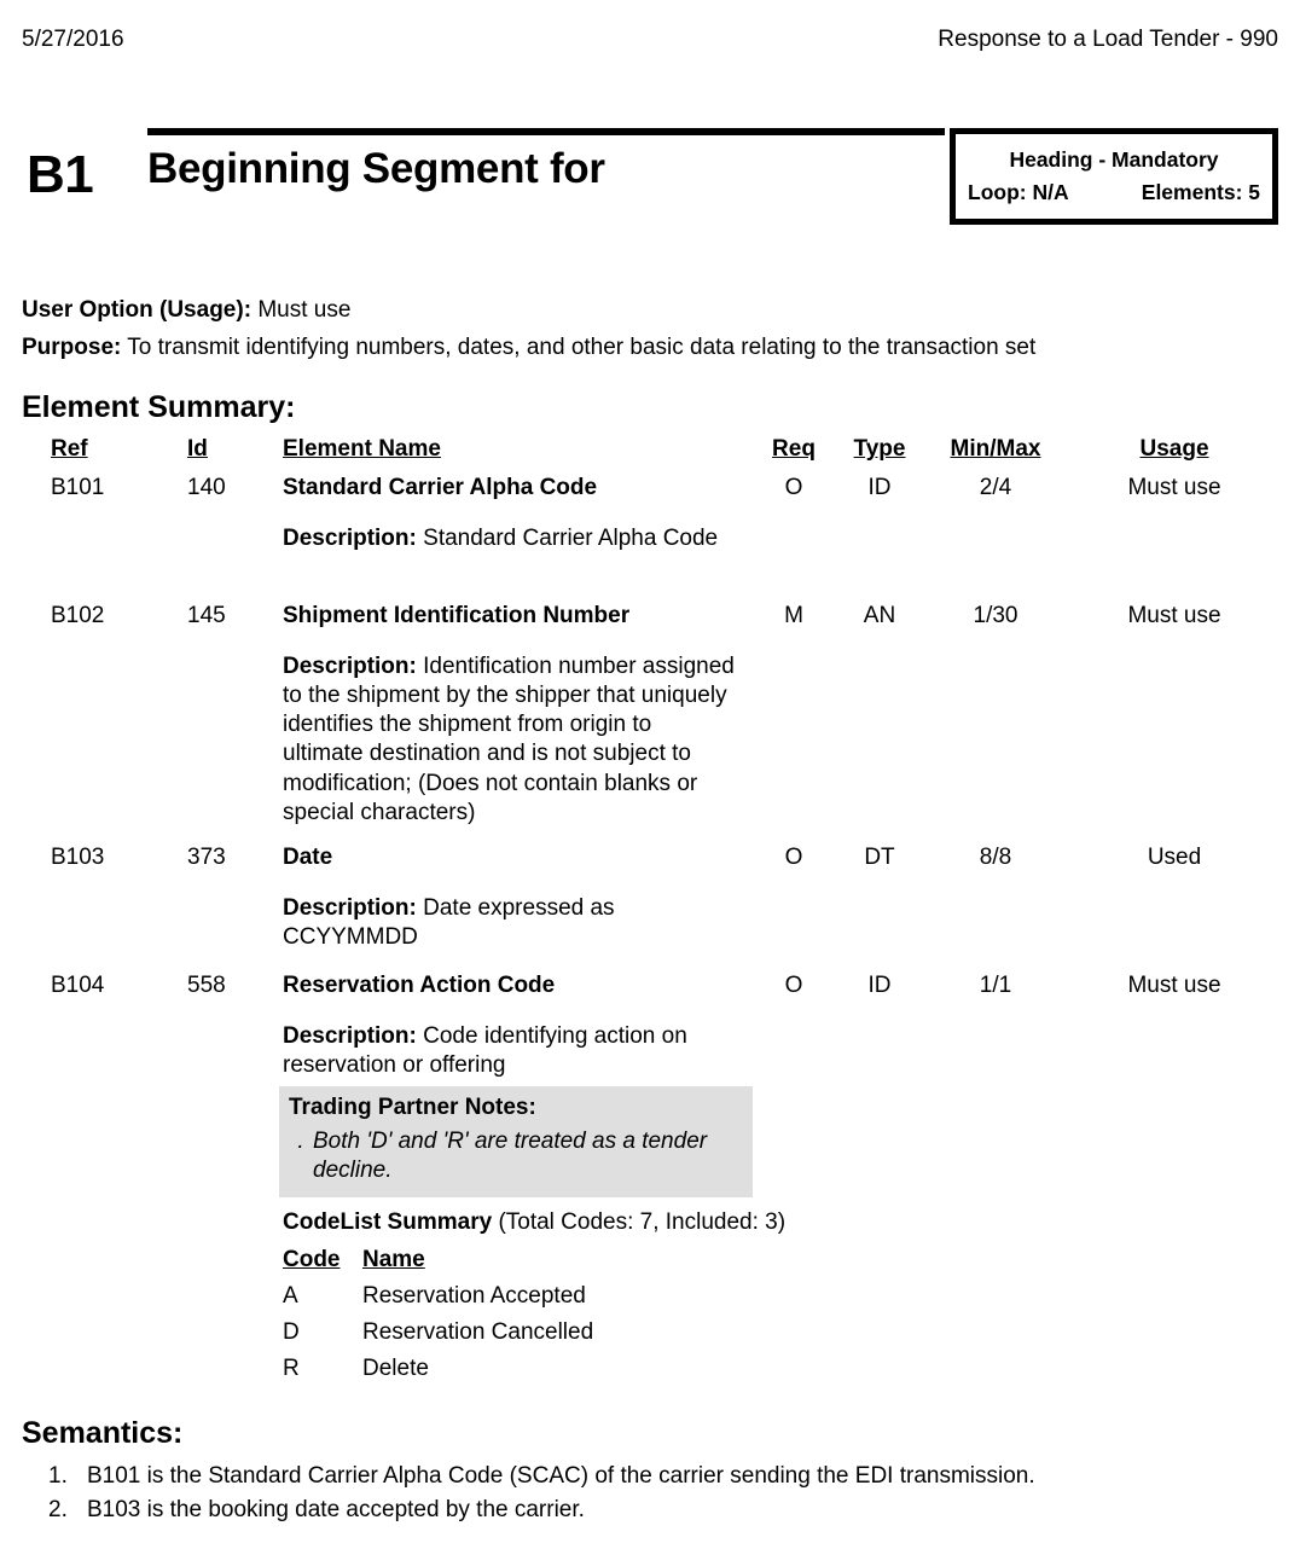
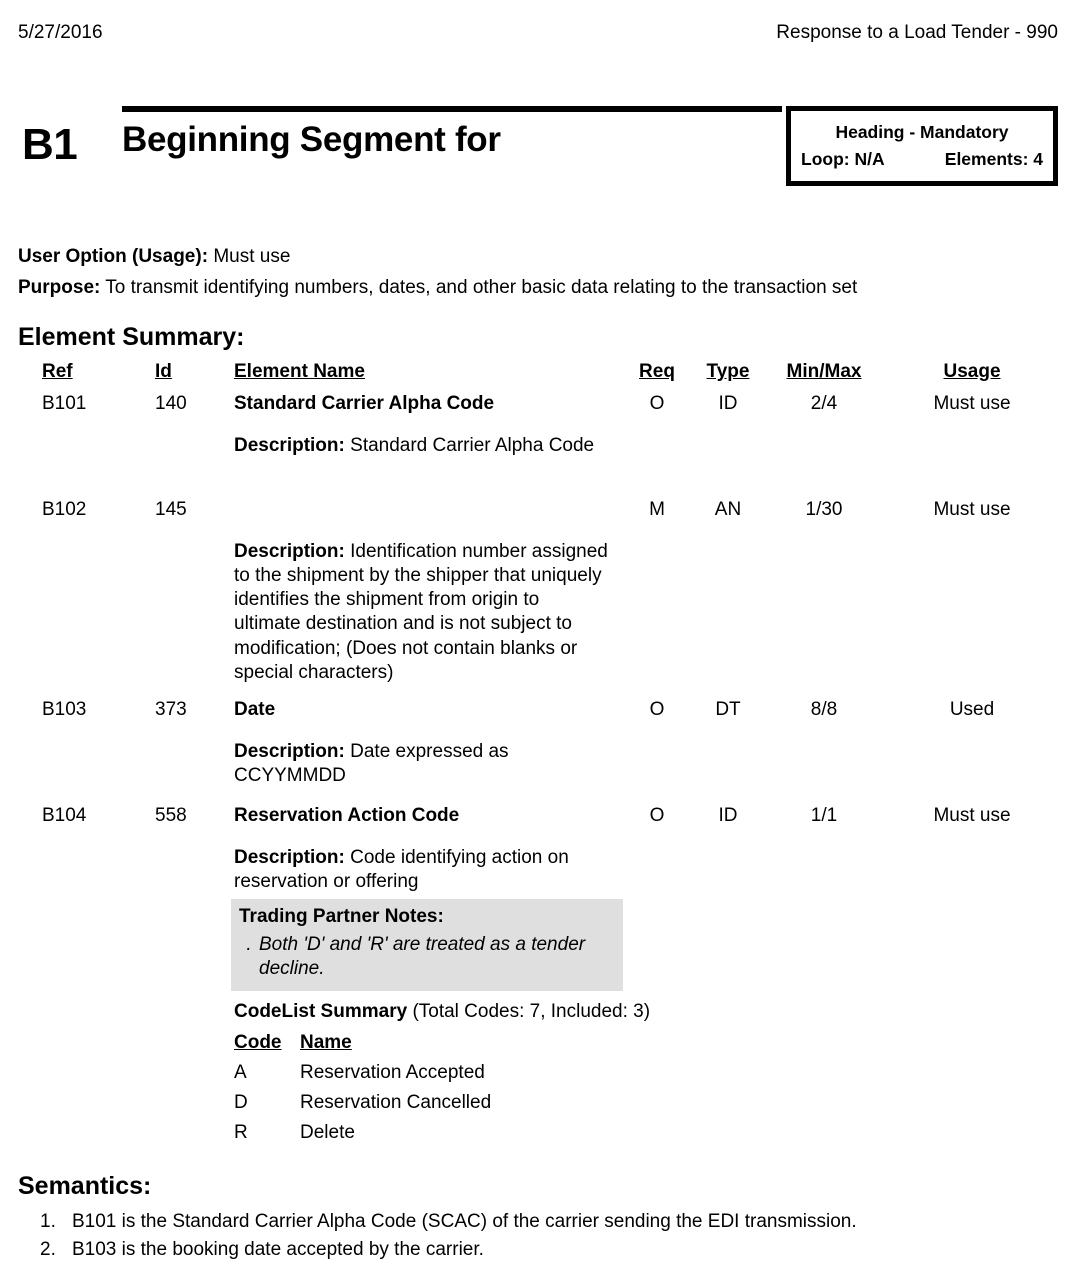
  5/27/2016
  Response to a Load Tender - 990
  B1
  Beginning Segment for
  Heading - Mandatory
  Loop: N/A
- Elements: 5
+ Elements: 4
  User Option (Usage): Must use
  Purpose: To transmit identifying numbers, dates, and other basic data relating to the transaction set
  Element Summary:
  Ref
  Id
  Element Name
  Req
  Type
  Min/Max
  Usage
  B101
  140
  Standard Carrier Alpha Code
  O
  ID
  2/4
  Must use
  Description: Standard Carrier Alpha Code
  B102
  145
- Shipment Identification Number
  M
  AN
  1/30
  Must use
  Description: Identification number assigned to the shipment by the shipper that uniquely identifies the shipment from origin to ultimate destination and is not subject to modification; (Does not contain blanks or special characters)
  B103
  373
  Date
  O
  DT
  8/8
  Used
  Description: Date expressed as CCYYMMDD
  B104
  558
  Reservation Action Code
  O
  ID
  1/1
  Must use
  Description: Code identifying action on reservation or offering
  Trading Partner Notes:
  .
  Both 'D' and 'R' are treated as a tender decline.
  CodeList Summary (Total Codes: 7, Included: 3)
  Code
  Name
  A
  Reservation Accepted
  D
  Reservation Cancelled
  R
  Delete
  Semantics:
  1.
  B101 is the Standard Carrier Alpha Code (SCAC) of the carrier sending the EDI transmission.
  2.
  B103 is the booking date accepted by the carrier.
